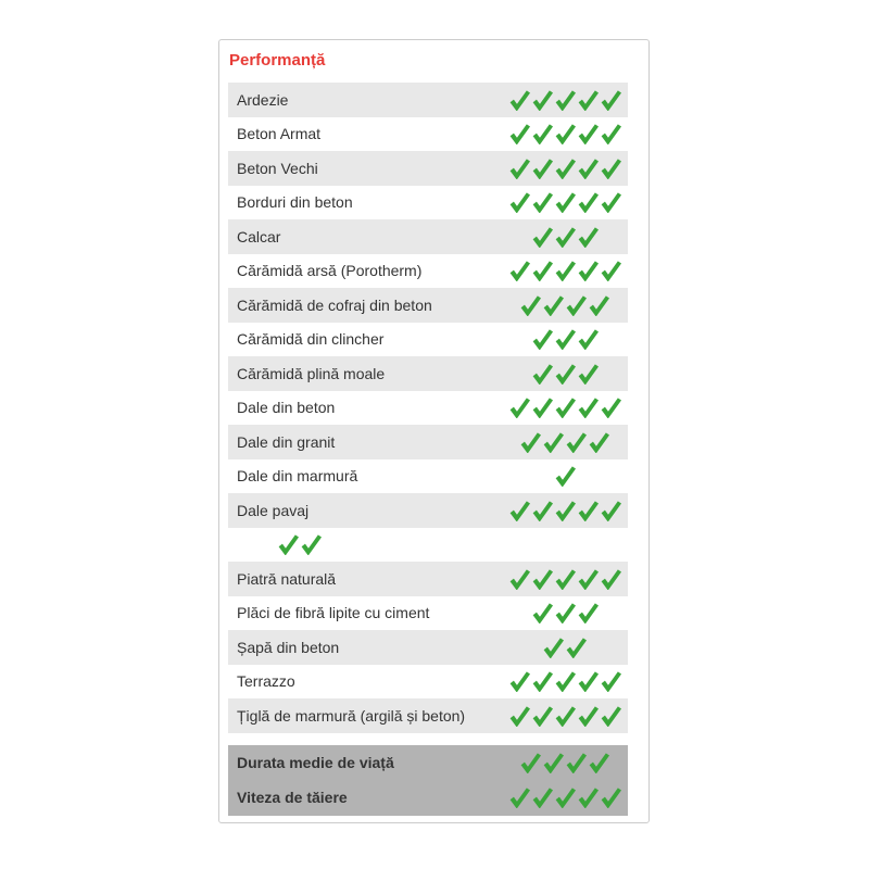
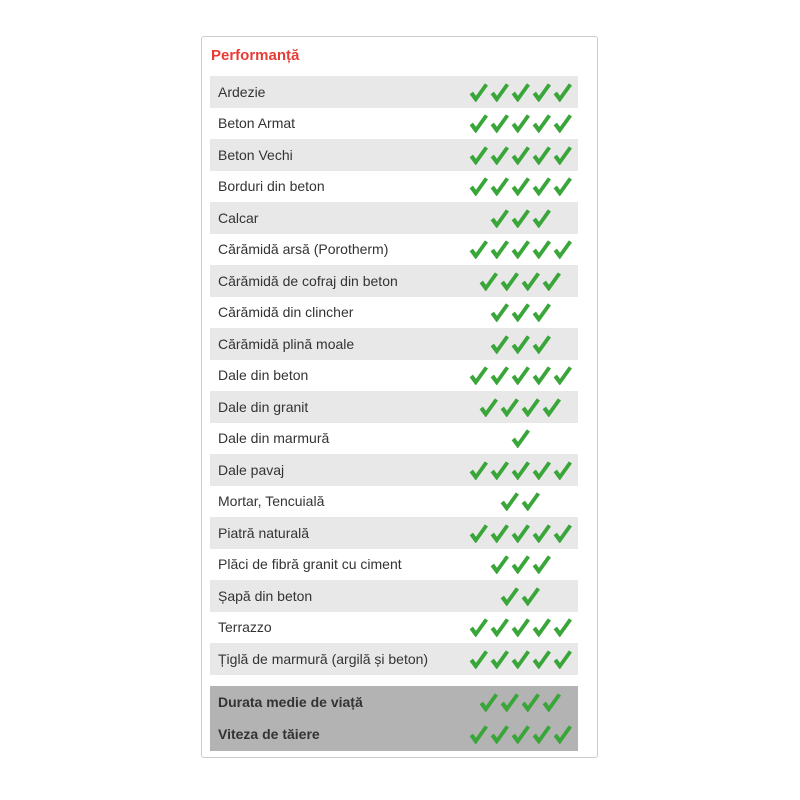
  Performanță
  Ardezie
  Beton Armat
  Beton Vechi
  Borduri din beton
  Calcar
  Cărămidă arsă (Porotherm)
  Cărămidă de cofraj din beton
  Cărămidă din clincher
  Cărămidă plină moale
  Dale din beton
  Dale din granit
  Dale din marmură
  Dale pavaj
+ Mortar, Tencuială
  Piatră naturală
- Plăci de fibră lipite cu ciment
+ Plăci de fibră granit cu ciment
  Șapă din beton
  Terrazzo
  Țiglă de marmură (argilă și beton)
  Durata medie de viață
  Viteza de tăiere
